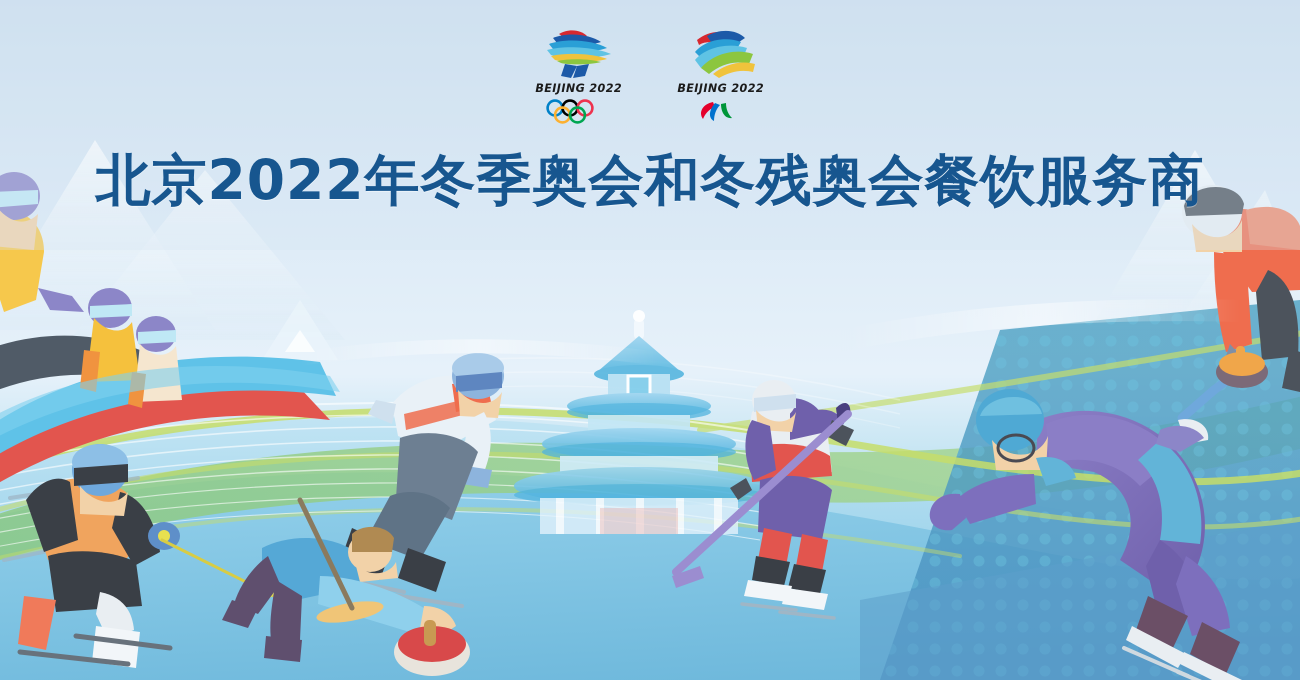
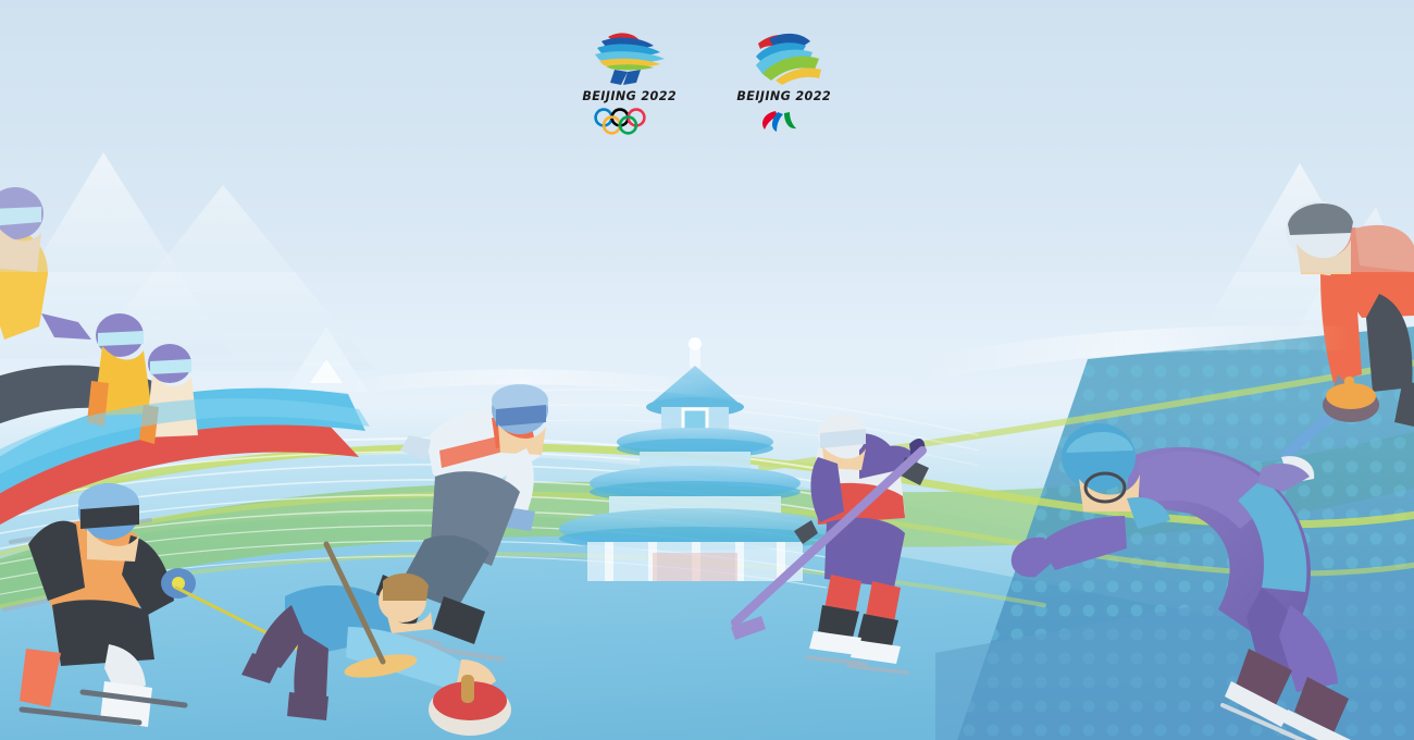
  BEIJING 2022
  BEIJING 2022
- 北京2022年冬季奥会和冬残奥会餐饮服务商
